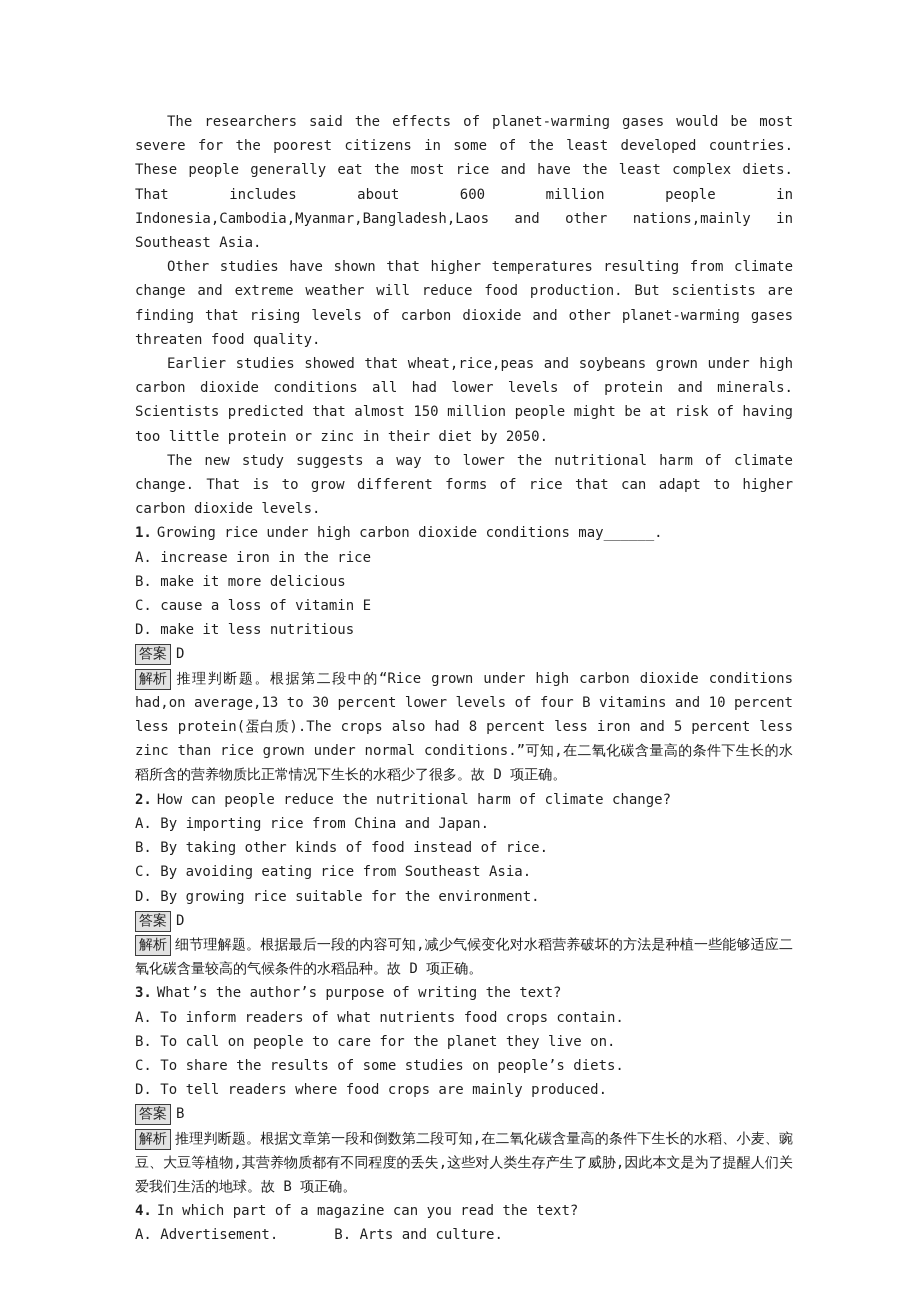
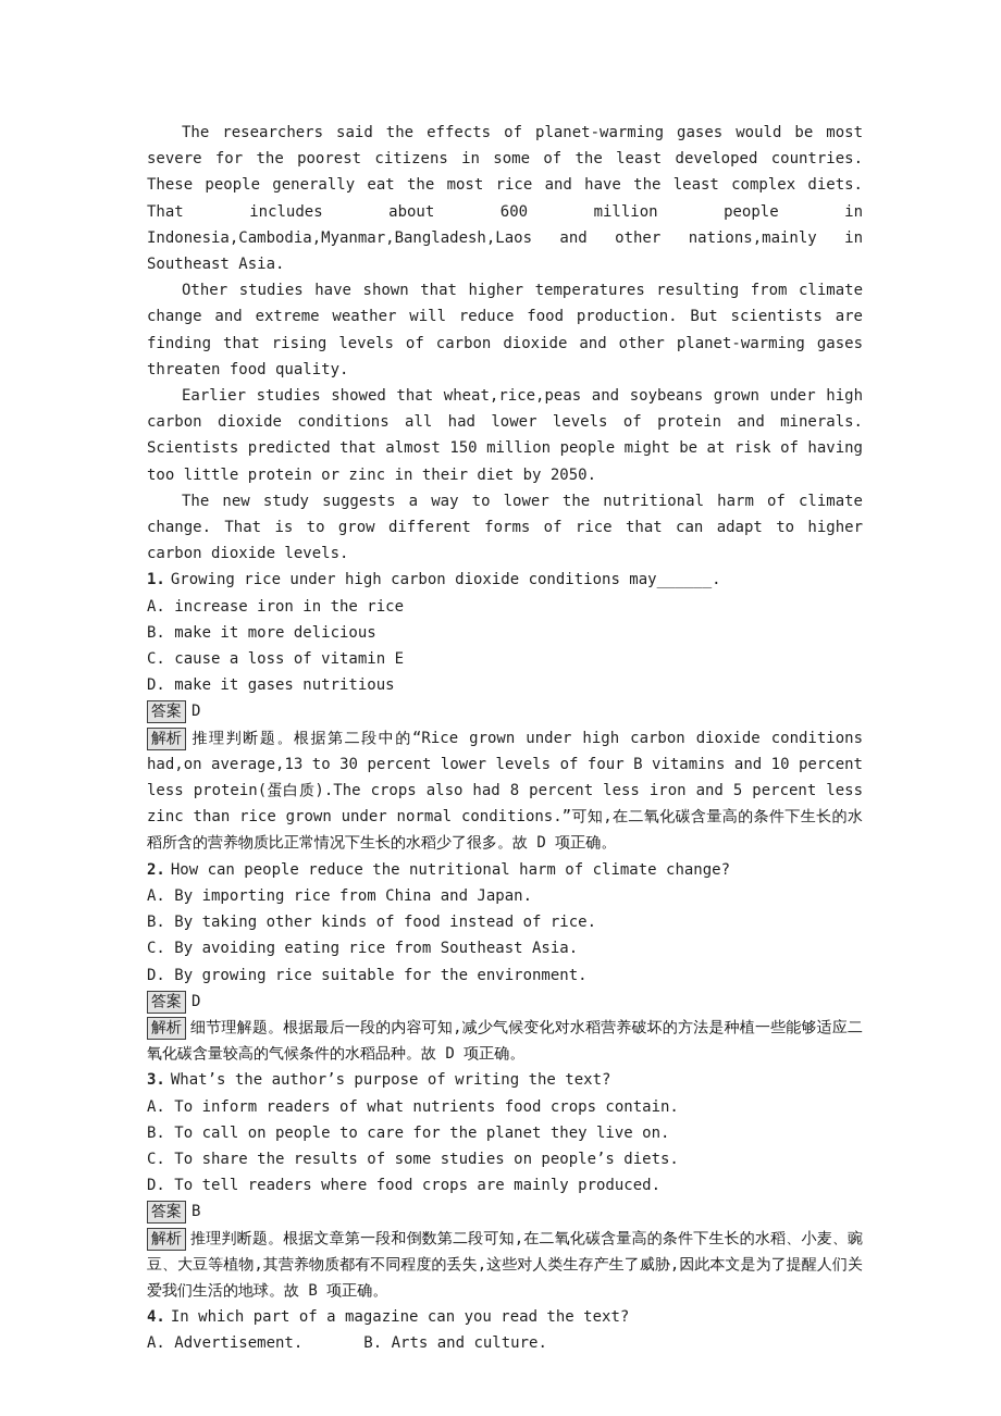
  The researchers said the effects of planet-warming gases would be most severe for the poorest citizens in some of the least developed countries. These people generally eat the most rice and have the least complex diets. That includes about 600 million people in Indonesia,Cambodia,Myanmar,Bangladesh,Laos and other nations,mainly in Southeast Asia.
  Other studies have shown that higher temperatures resulting from climate change and extreme weather will reduce food production. But scientists are finding that rising levels of carbon dioxide and other planet-warming gases threaten food quality.
  Earlier studies showed that wheat,rice,peas and soybeans grown under high carbon dioxide conditions all had lower levels of protein and minerals. Scientists predicted that almost 150 million people might be at risk of having too little protein or zinc in their diet by 2050.
  The new study suggests a way to lower the nutritional harm of climate change. That is to grow different forms of rice that can adapt to higher carbon dioxide levels.
  1. Growing rice under high carbon dioxide conditions may______.
  A. increase iron in the rice
  B. make it more delicious
  C. cause a loss of vitamin E
- D. make it less nutritious
+ D. make it gases nutritious
  答案 D
  解析 推理判断题。根据第二段中的“Rice grown under high carbon dioxide conditions had,on average,13 to 30 percent lower levels of four B vitamins and 10 percent less protein(蛋白质).The crops also had 8 percent less iron and 5 percent less zinc than rice grown under normal conditions.”可知,在二氧化碳含量高的条件下生长的水稻所含的营养物质比正常情况下生长的水稻少了很多。故 D 项正确。
  2. How can people reduce the nutritional harm of climate change?
  A. By importing rice from China and Japan.
  B. By taking other kinds of food instead of rice.
  C. By avoiding eating rice from Southeast Asia.
  D. By growing rice suitable for the environment.
  答案 D
  解析 细节理解题。根据最后一段的内容可知,减少气候变化对水稻营养破坏的方法是种植一些能够适应二氧化碳含量较高的气候条件的水稻品种。故 D 项正确。
  3. What’s the author’s purpose of writing the text?
  A. To inform readers of what nutrients food crops contain.
  B. To call on people to care for the planet they live on.
  C. To share the results of some studies on people’s diets.
  D. To tell readers where food crops are mainly produced.
  答案 B
  解析 推理判断题。根据文章第一段和倒数第二段可知,在二氧化碳含量高的条件下生长的水稻、小麦、豌豆、大豆等植物,其营养物质都有不同程度的丢失,这些对人类生存产生了威胁,因此本文是为了提醒人们关爱我们生活的地球。故 B 项正确。
  4. In which part of a magazine can you read the text?
  A. Advertisement. B. Arts and culture.
